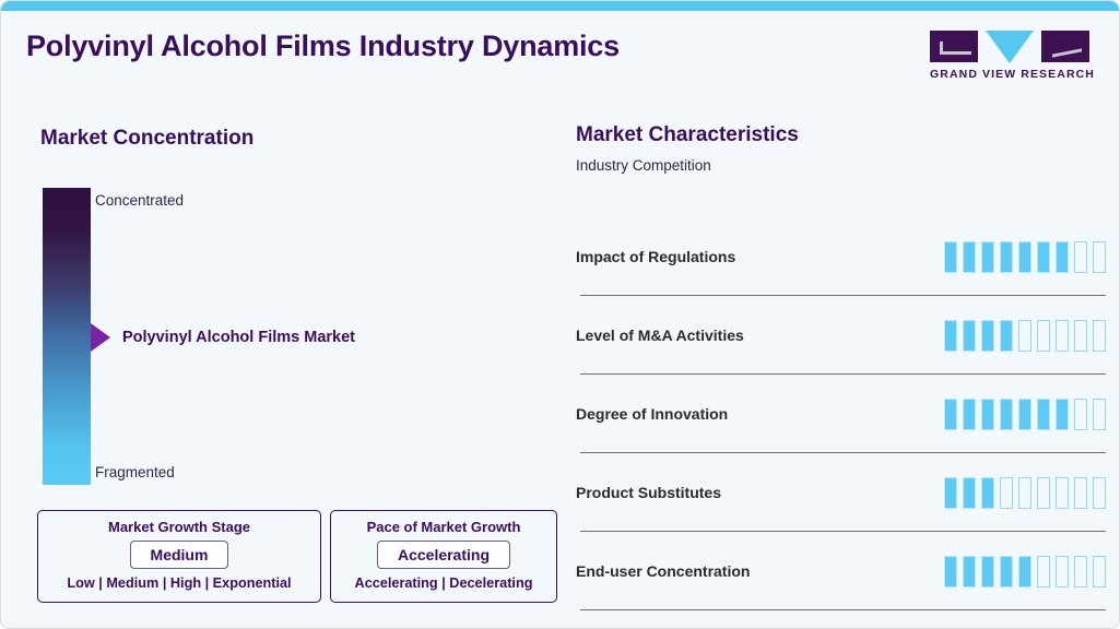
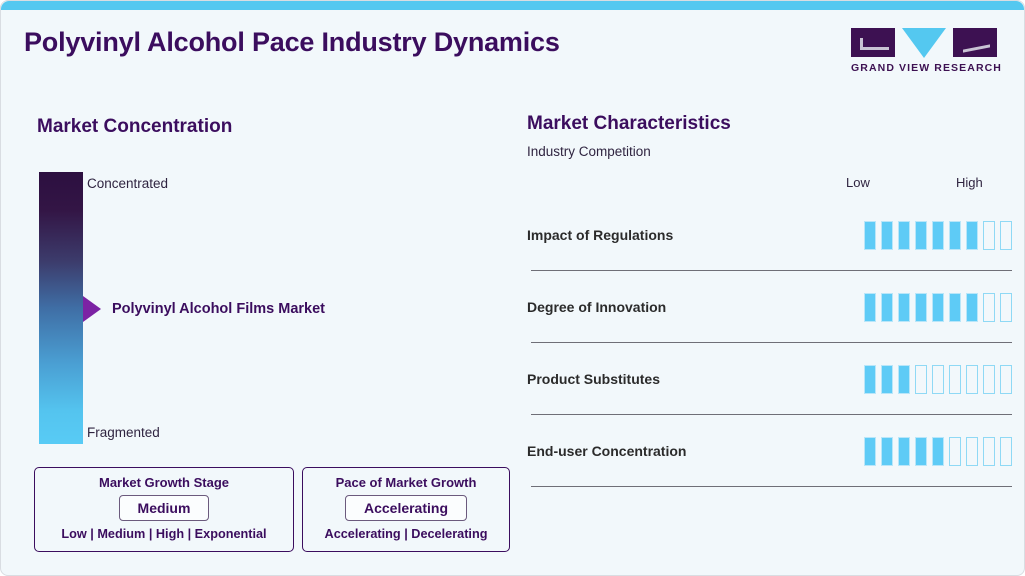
- Polyvinyl Alcohol Films Industry Dynamics
+ Polyvinyl Alcohol Pace Industry Dynamics
  GRAND VIEW RESEARC
  Market Concentration
  Concentrated
  Fragmented
  Polyvinyl Alcohol Films Market
  Market Growth Stage
  Medium
  Low | Medium | High | Exponential
  Pace of Market Growth
  Accelerating
  Accelerating | Decelerating
  Market Characteristics
  Industry Competition
+ Low
+ High
  Impact of Regulations
- Level of M&A Activities
  Degree of Innovation
  Product Substitutes
  End-user Concentration
